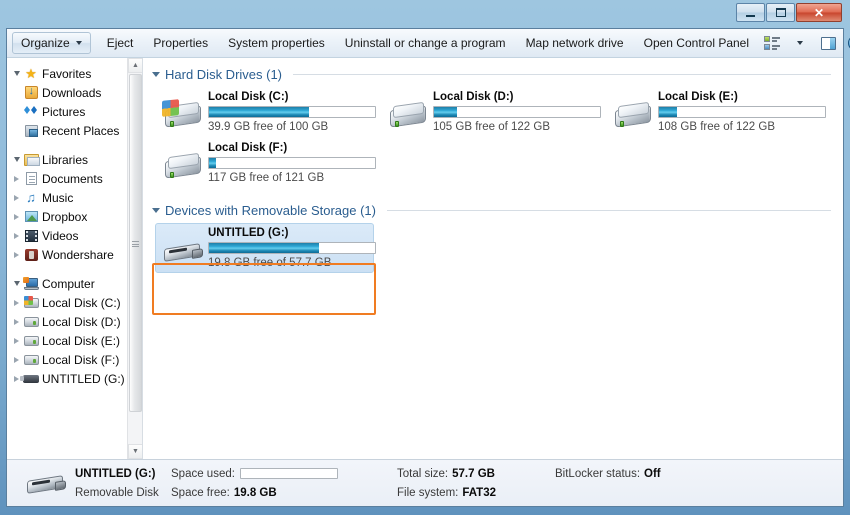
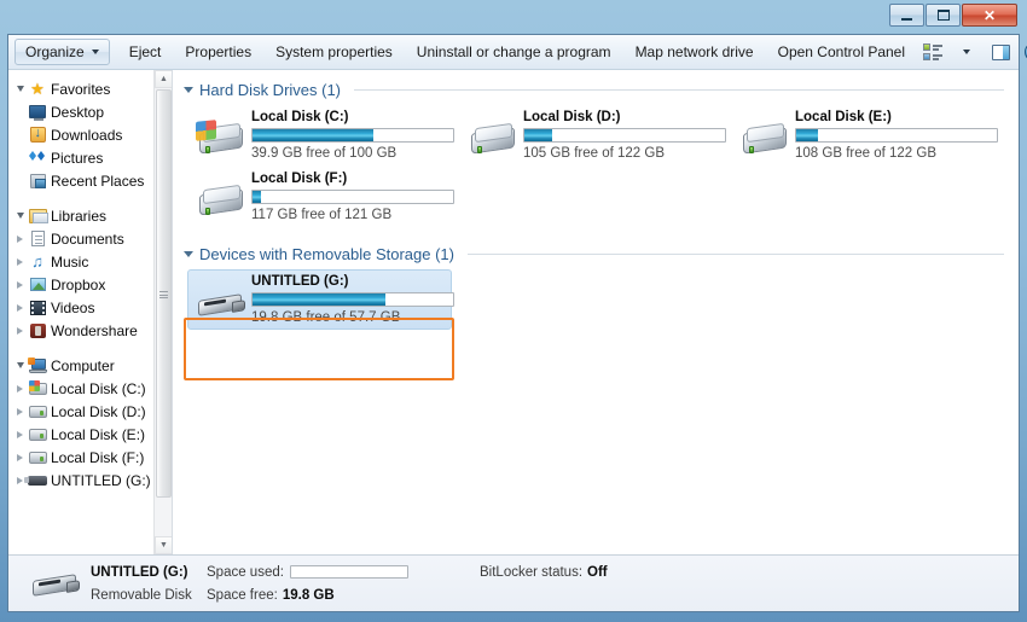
  ✕
  Organize
  Eject
  Properties
  System properties
  Uninstall or change a program
  Map network drive
  Open Control Panel
  ★
  Favorites
+ Desktop
  Downloads
  Pictures
  Recent Places
  Libraries
  Documents
  ♫
  Music
  Dropbox
  Videos
  Wondershare
  Computer
  Local Disk (C:)
  Local Disk (D:)
  Local Disk (E:)
  Local Disk (F:)
  UNTITLED (G:)
  Hard Disk Drives (1)
  Local Disk (C:)
  39.9 GB free of 100 GB
  Local Disk (D:)
  105 GB free of 122 GB
  Local Disk (E:)
  108 GB free of 122 GB
  Local Disk (F:)
  117 GB free of 121 GB
  Devices with Removable Storage (1)
  UNTITLED (G:)
  19.8 GB free of 57.7 GB
  UNTITLED (G:)
  Removable Disk
  Space used:
  Space free:
  19.8 GB
- Total size:
- 57.7 GB
- File system:
- FAT32
  BitLocker status:
  Off
